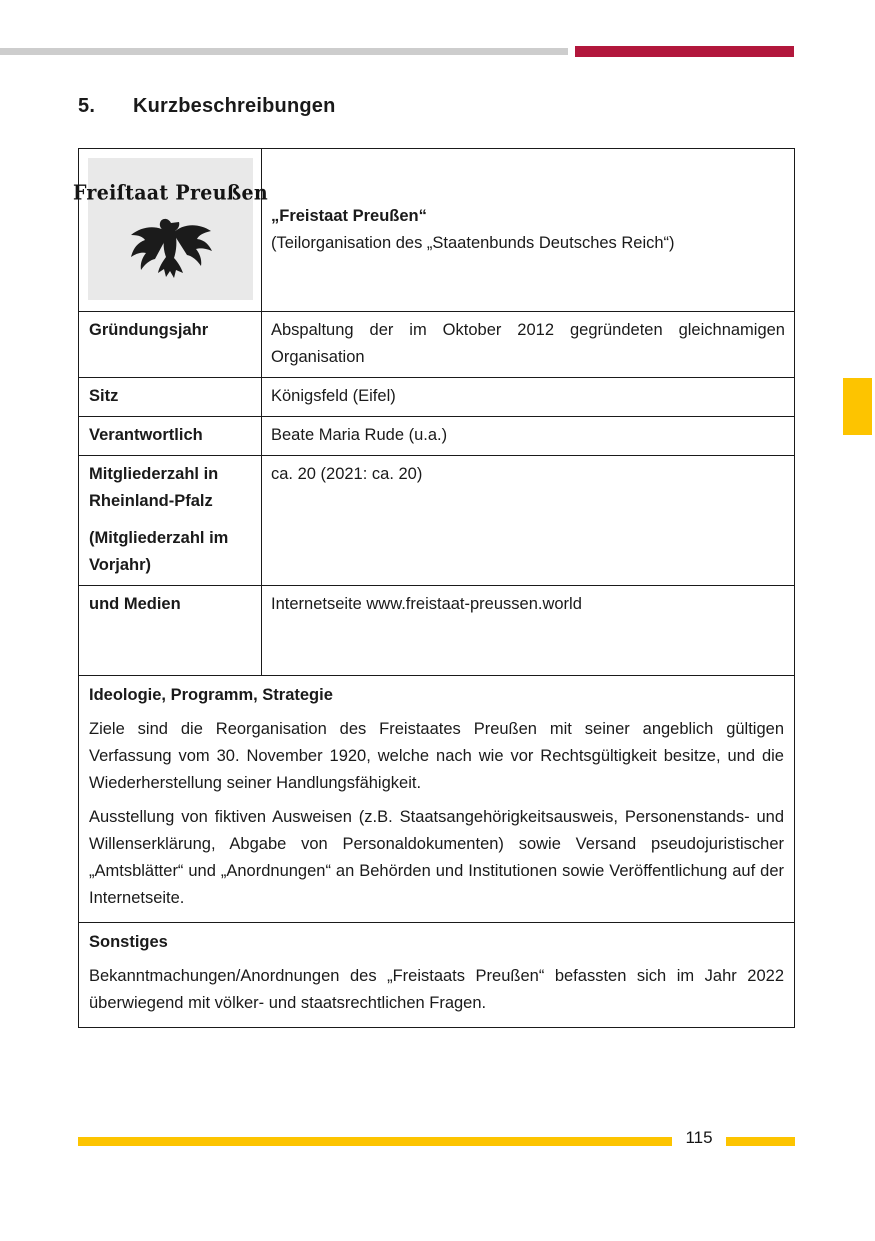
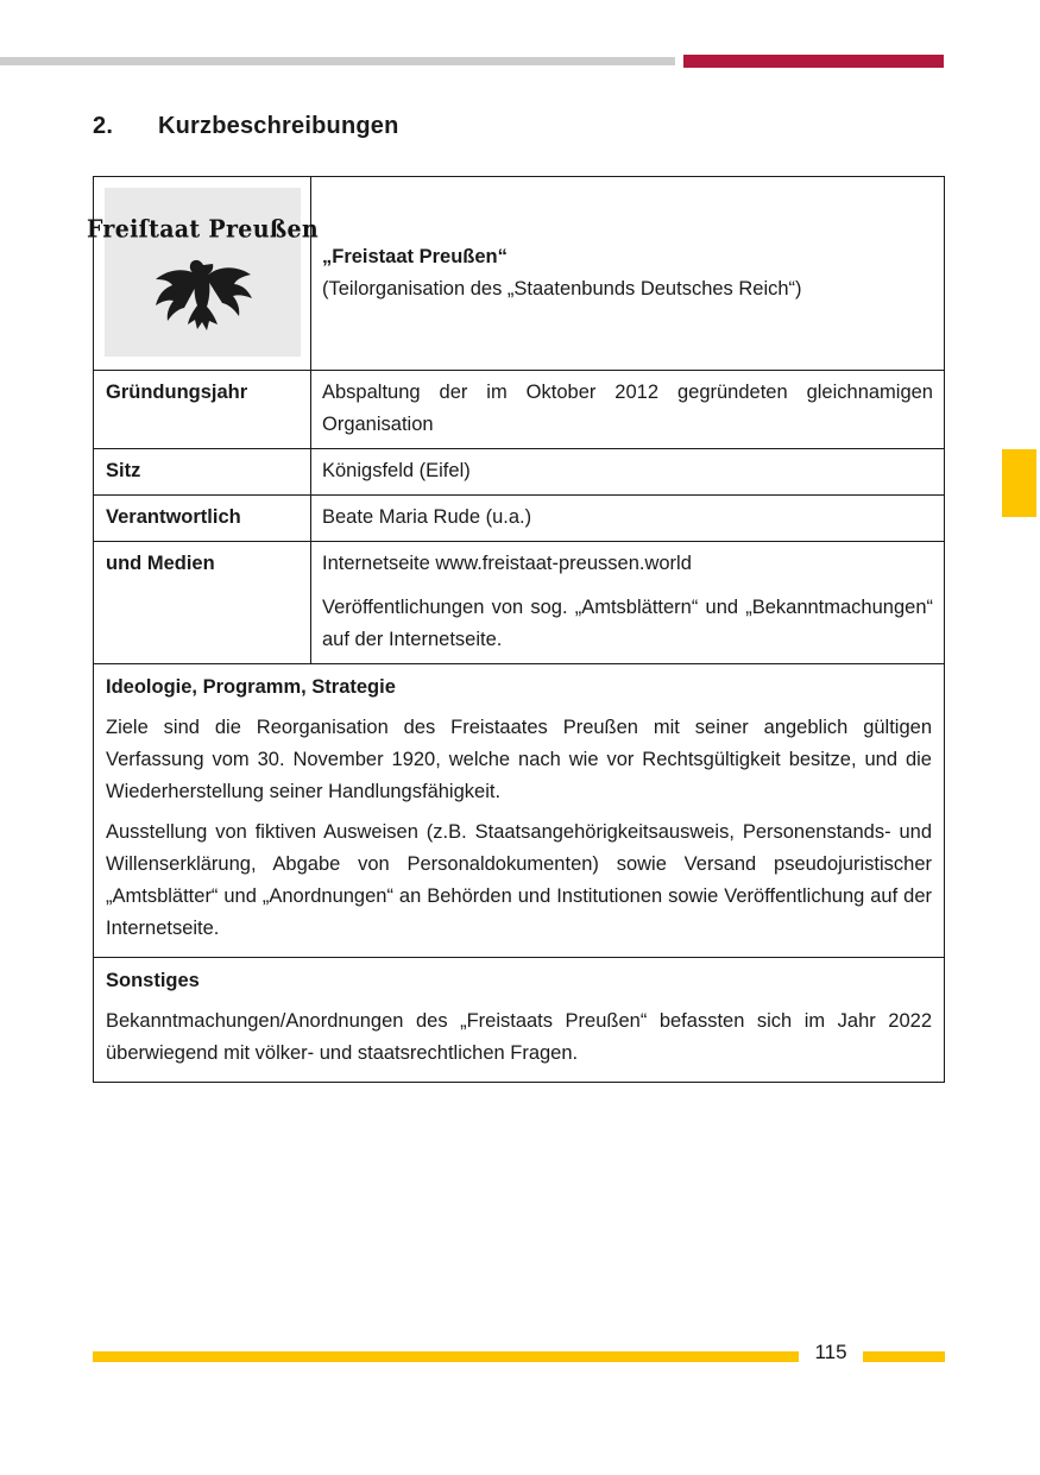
- 5.
+ 2.
  Kurzbeschreibungen
  Freiſtaat Preußen
  „Freistaat Preußen“
  (Teilorganisation des „Staatenbunds Deutsches Reich“)
  Gründungsjahr
  Abspaltung der im Oktober 2012 gegründeten gleichnamigen Organisation
  Sitz
  Königsfeld (Eifel)
  Verantwortlich
  Beate Maria Rude (u.a.)
- Mitgliederzahl in Rheinland-Pfalz
- (Mitgliederzahl im Vorjahr)
- ca. 20 (2021: ca. 20)
  und Medien
  Internetseite www.freistaat-preussen.world
+ Veröffentlichungen von sog. „Amtsblättern“ und „Bekanntmachungen“ auf der Internetseite.
  Ideologie, Programm, Strategie
  Ziele sind die Reorganisation des Freistaates Preußen mit seiner angeblich gültigen Verfassung vom 30. November 1920, welche nach wie vor Rechtsgültigkeit besitze, und die Wiederherstellung seiner Handlungsfähigkeit.
  Ausstellung von fiktiven Ausweisen (z.B. Staatsangehörigkeitsausweis, Personenstands- und Willenserklärung, Abgabe von Personaldokumenten) sowie Versand pseudojuristischer „Amtsblätter“ und „Anordnungen“ an Behörden und Institutionen sowie Veröffentlichung auf der Internetseite.
  Sonstiges
  Bekanntmachungen/Anordnungen des „Freistaats Preußen“ befassten sich im Jahr 2022 überwiegend mit völker- und staatsrechtlichen Fragen.
  115
